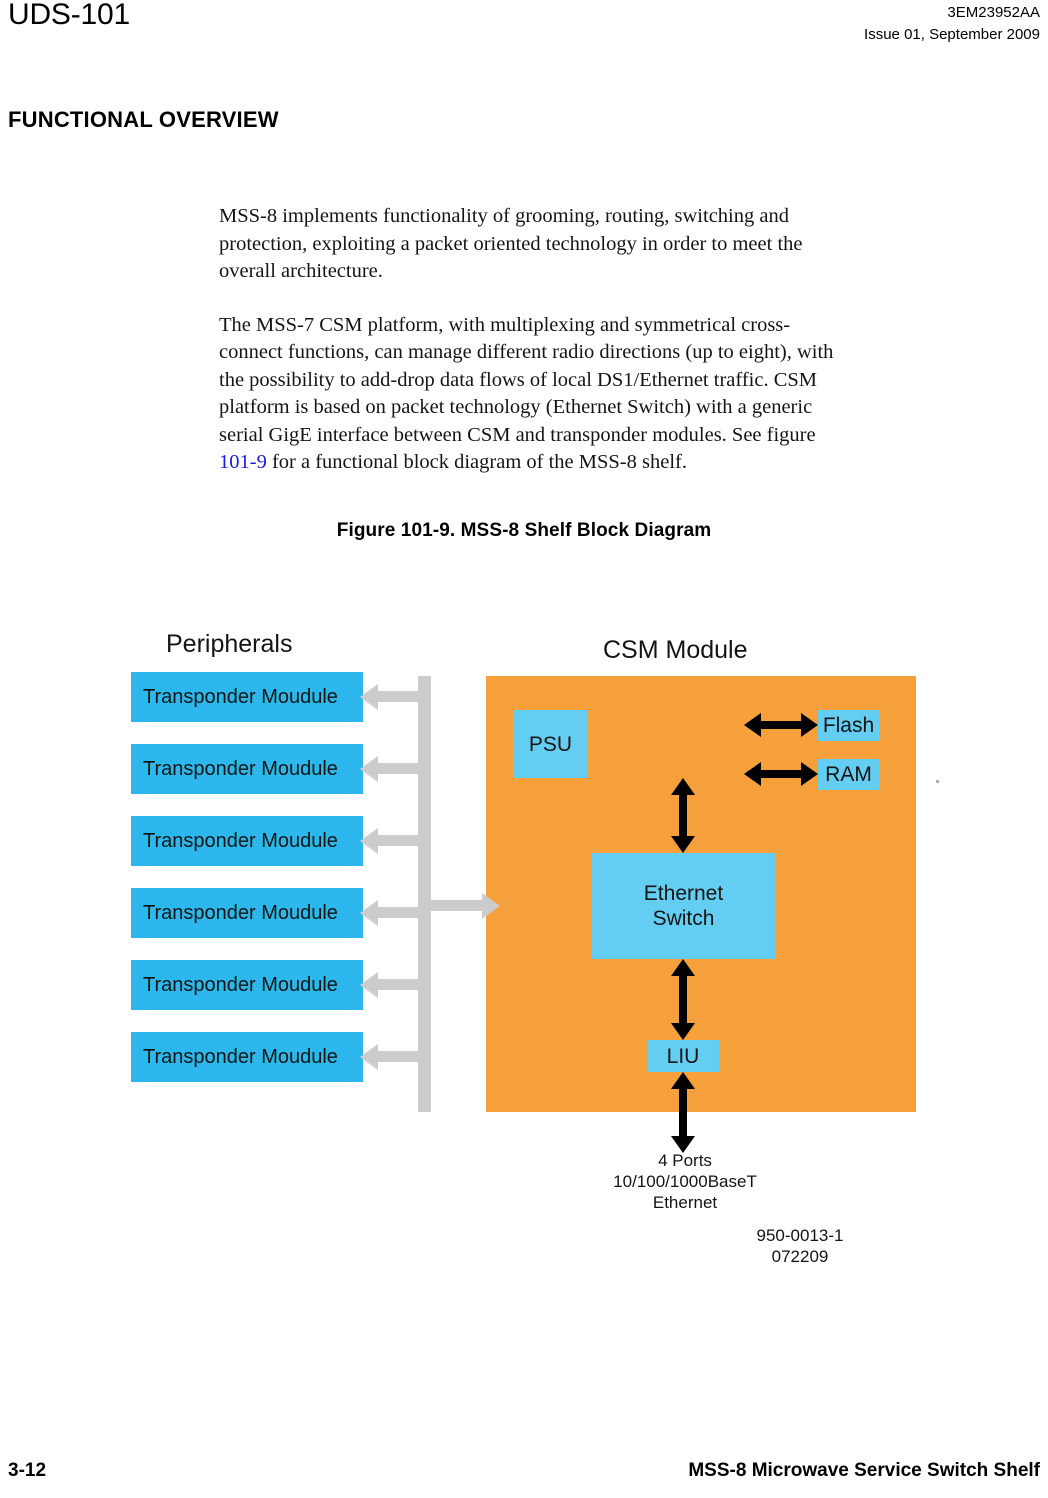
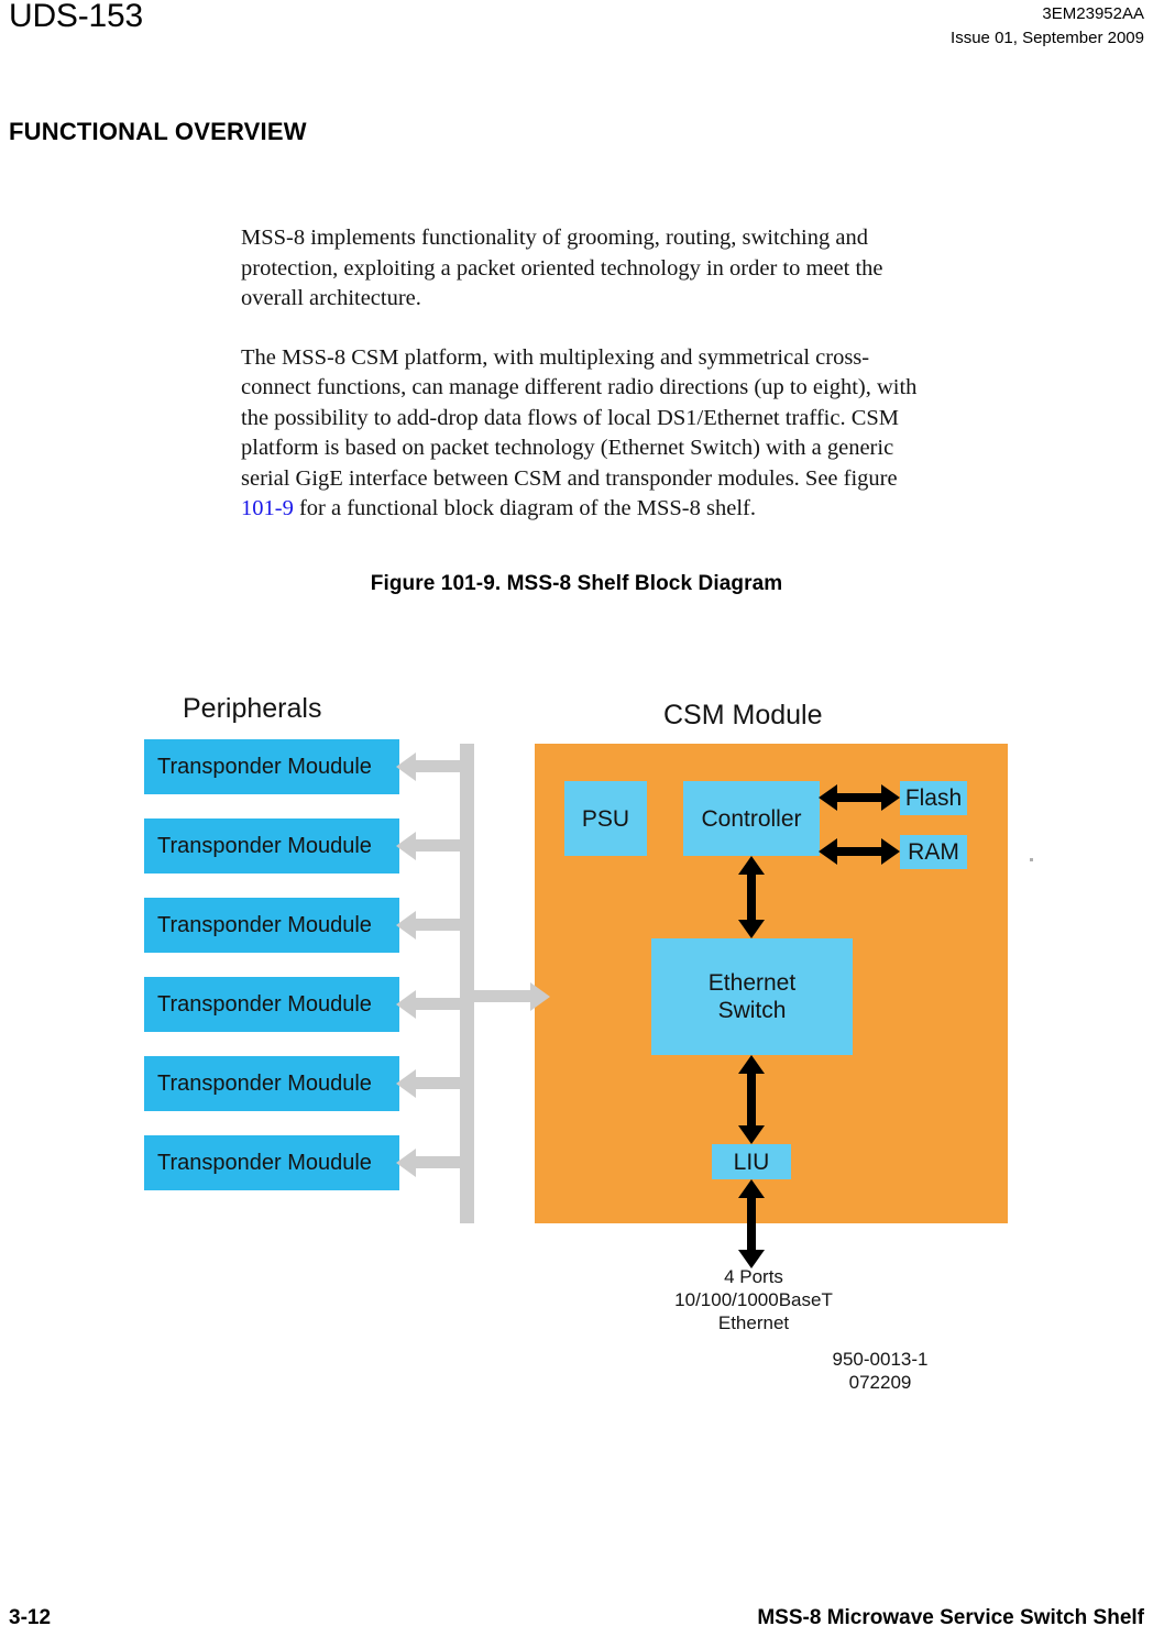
- UDS-101
+ UDS-153
  3EM23952AA
  Issue 01, September 2009
  FUNCTIONAL OVERVIEW
  MSS-8 implements functionality of grooming, routing, switching and protection, exploiting a packet oriented technology in order to meet the overall architecture.
- The MSS-7 CSM platform, with multiplexing and symmetrical cross-connect functions, can manage different radio directions (up to eight), with the possibility to add-drop data flows of local DS1/Ethernet traffic. CSM platform is based on packet technology (Ethernet Switch) with a generic serial GigE interface between CSM and transponder modules. See figure 101-9 for a functional block diagram of the MSS-8 shelf.
+ The MSS-8 CSM platform, with multiplexing and symmetrical cross-connect functions, can manage different radio directions (up to eight), with the possibility to add-drop data flows of local DS1/Ethernet traffic. CSM platform is based on packet technology (Ethernet Switch) with a generic serial GigE interface between CSM and transponder modules. See figure 101-9 for a functional block diagram of the MSS-8 shelf.
  Figure 101-9. MSS-8 Shelf Block Diagram
  Peripherals
  CSM Module
  Transponder Moudule
  Transponder Moudule
  Transponder Moudule
  Transponder Moudule
  Transponder Moudule
  Transponder Moudule
  PSU
+ Controller
  Flash
  RAM
  Ethernet
  Switch
  LIU
  4 Ports
  10/100/1000BaseT
  Ethernet
  950-0013-1
  072209
  3-12
  MSS-8 Microwave Service Switch Shelf
